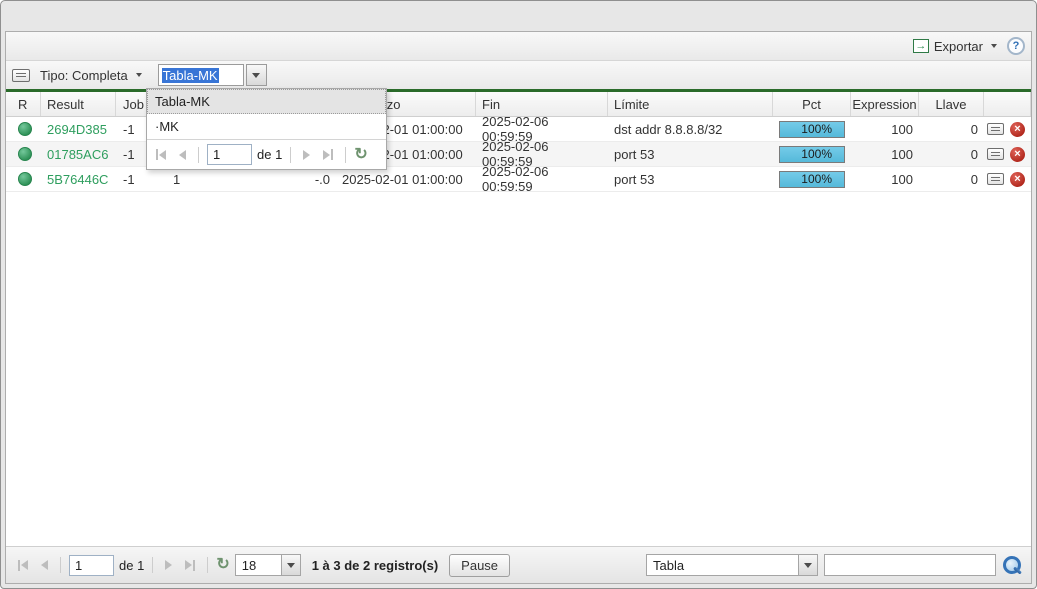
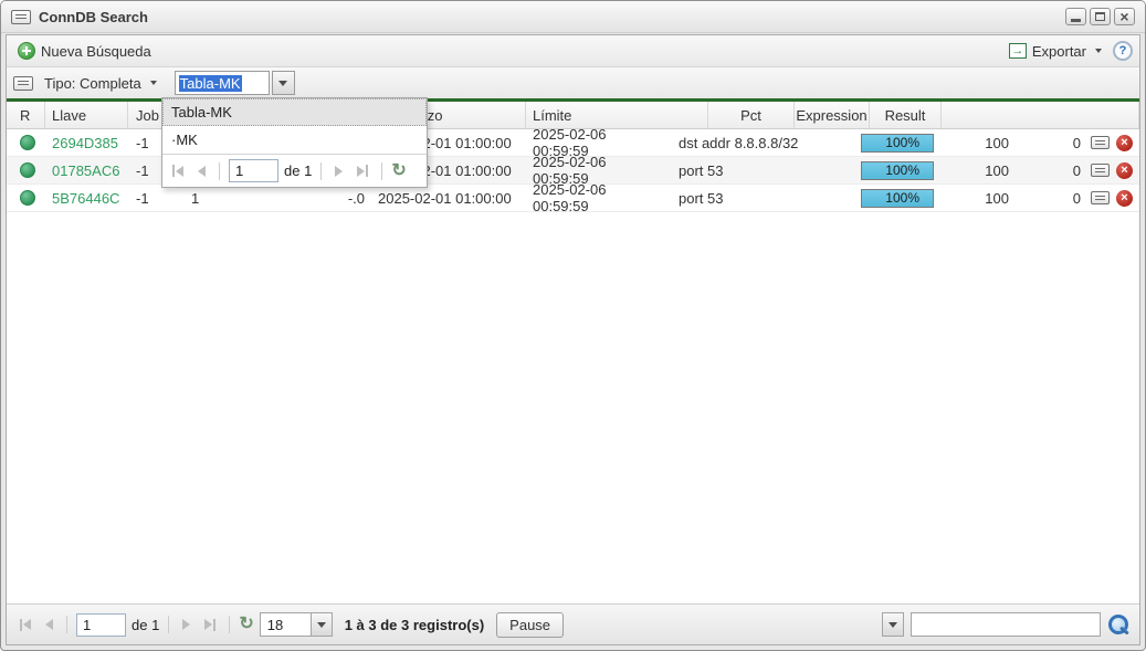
+ ConnDB Search
+ Nueva Búsqueda
  Exportar
  Tipo: Completa
  Tabla-MK
  R
- Result
+ Llave
  Job
- Fin
  Límite
  Pct
  Expression
- Llave
+ Result
  2694D385
  -1
  2025-02-06 00:59:59
  dst addr 8.8.8.8/32
  100%
  100
  0
  01785AC6
  -1
  2025-02-06 00:59:59
  port 53
  100%
  100
  0
  5B76446C
  -1
  1
  -.0
  2025-02-01 01:00:00
  2025-02-06 00:59:59
  port 53
  100%
  100
  0
  1
  de 1
  18
- 1 à 3 de 2 registro(s)
+ 1 à 3 de 3 registro(s)
  Pause
- Tabla
  Tabla-MK
  ·MK
  1
  de 1
